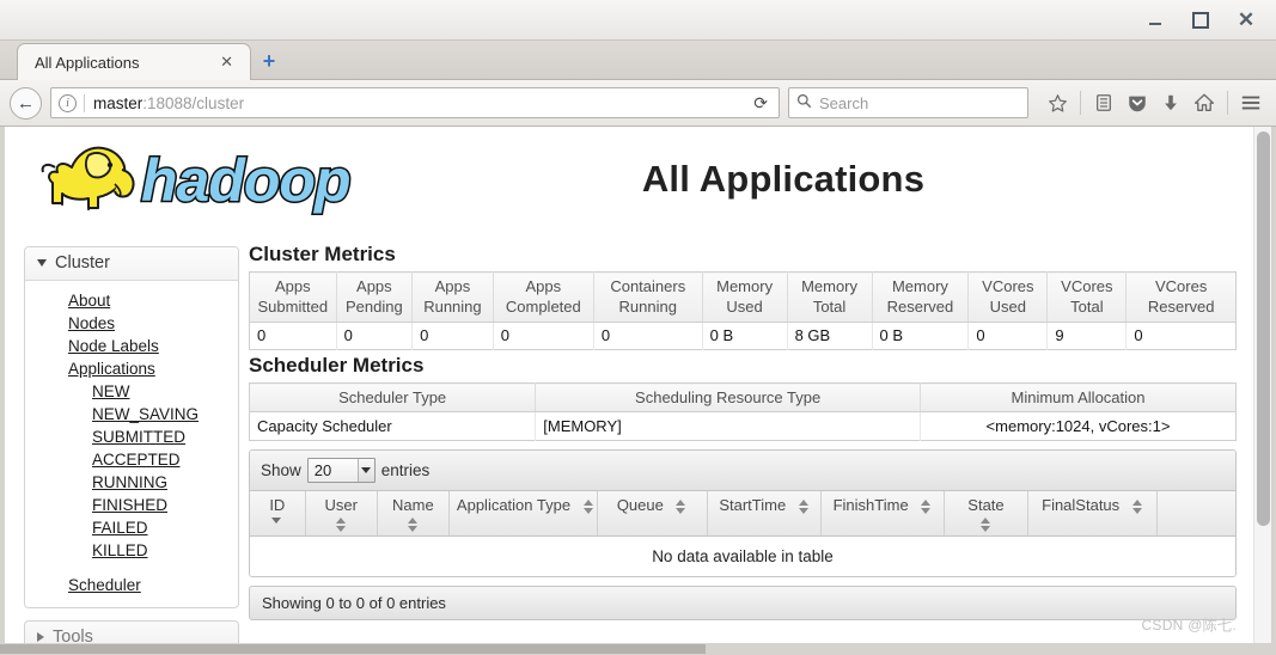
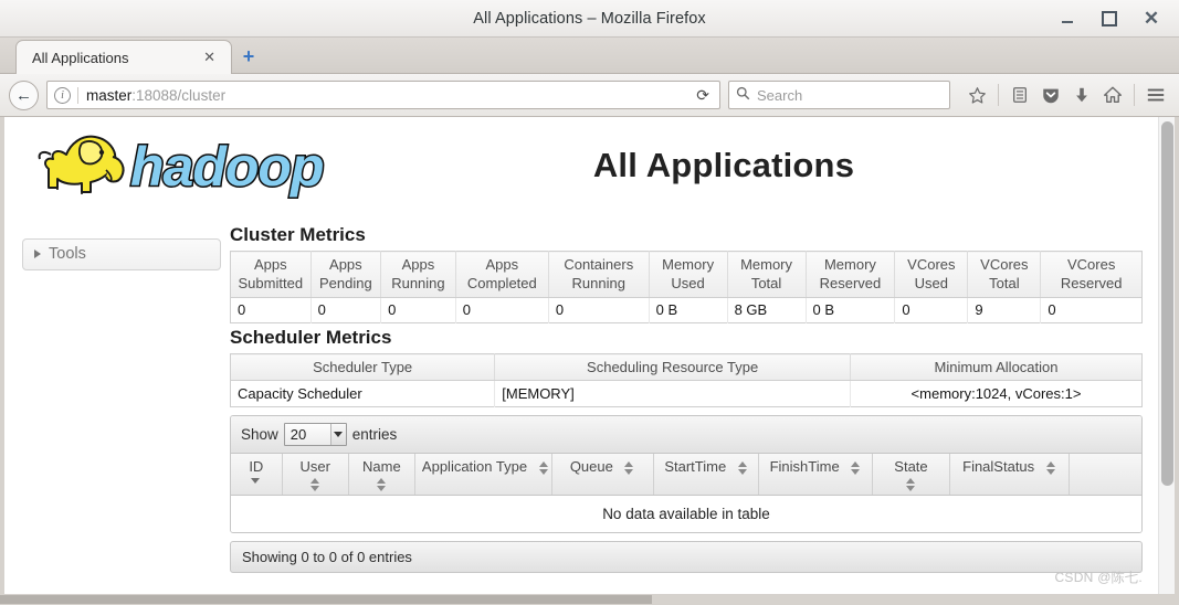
+ All Applications – Mozilla Firefox
  ✕
  All Applications
  ✕
  +
  ←
  i
  master:18088/cluster
  ⟳
  Search
  hadoop
  All Applications
- Cluster
- About
- Nodes
- Node Labels
- Applications
- NEW
- NEW_SAVING
- SUBMITTED
- ACCEPTED
- RUNNING
- FINISHED
- FAILED
- KILLED
- Scheduler
  Tools
  Cluster Metrics
  Apps Submitted	Apps Pending	Apps Running	Apps Completed	Containers Running	Memory Used	Memory Total	Memory Reserved	VCores Used	VCores Total	VCores Reserved
  0	0	0	0	0	0 B	8 GB	0 B	0	9	0
  Scheduler Metrics
  Scheduler Type	Scheduling Resource Type	Minimum Allocation
  Capacity Scheduler	[MEMORY]	<memory:1024, vCores:1>
  Show
  20
  entries
  ID	User	Name	Application Type	Queue	StartTime	FinishTime	State	FinalStatus
  No data available in table
  Showing 0 to 0 of 0 entries
  CSDN @陈七.
